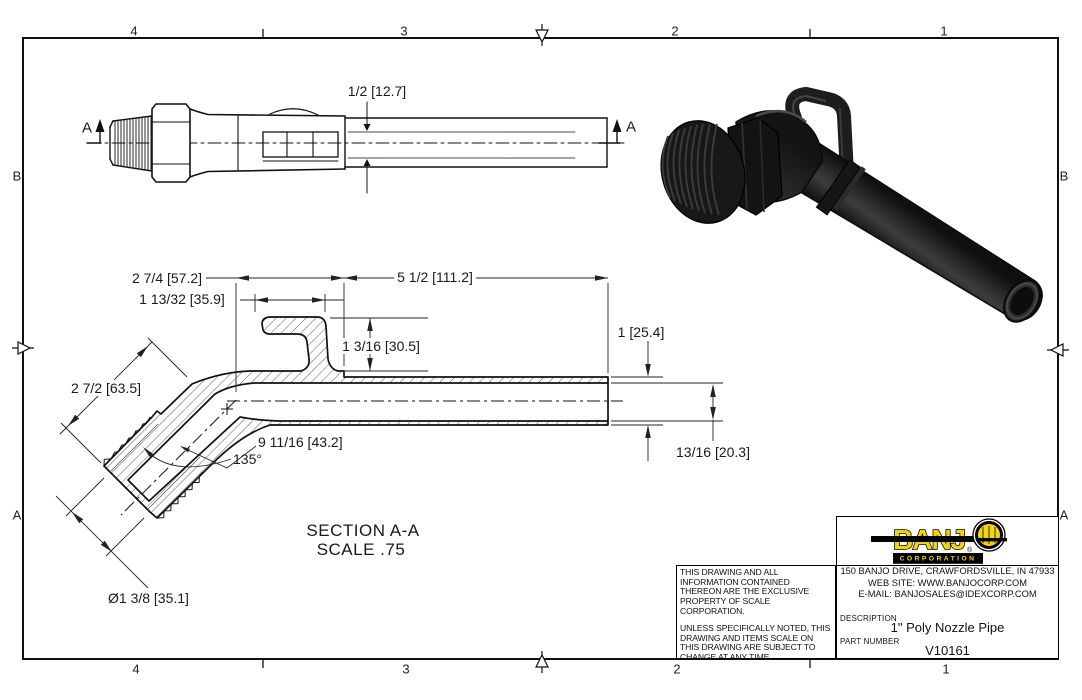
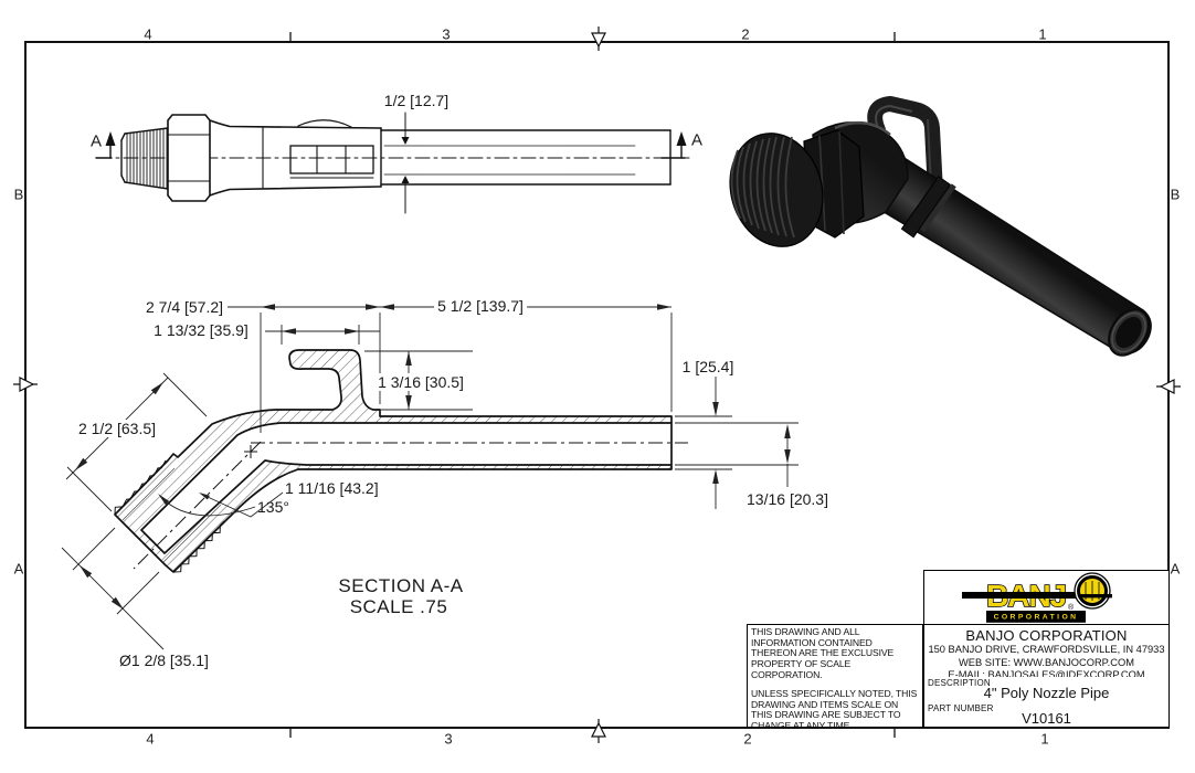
  4
  3
  2
  1
  4
  3
  2
  1
  B
  A
  B
  A
  A
  A
  1/2 [12.7]
  2 7/4 [57.2]
  1 13/32 [35.9]
- 5 1/2 [111.2]
+ 5 1/2 [139.7]
  1 3/16 [30.5]
  1 [25.4]
  13/16 [20.3]
- 2 7/2 [63.5]
+ 2 1/2 [63.5]
- 9 11/16 [43.2]
+ 1 11/16 [43.2]
  135°
- Ø1 3/8 [35.1]
+ Ø1 2/8 [35.1]
  SECTION A-A
  SCALE .75
  THIS DRAWING AND ALL INFORMATION CONTAINED THEREON ARE THE EXCLUSIVE PROPERTY OF SCALE CORPORATION.
  UNLESS SPECIFICALLY NOTED, THIS DRAWING AND ITEMS SCALE ON THIS DRAWING ARE SUBJECT TO CHANGE AT ANY TIME.
+ BANJO CORPORATION
  150 BANJO DRIVE, CRAWFORDSVILLE, IN 47933
  WEB SITE: WWW.BANJOCORP.COM
  E-MAIL: BANJOSALES@IDEXCORP.COM
  DESCRIPTION
- 1" Poly Nozzle Pipe
+ 4" Poly Nozzle Pipe
  PART NUMBER
  V10161
